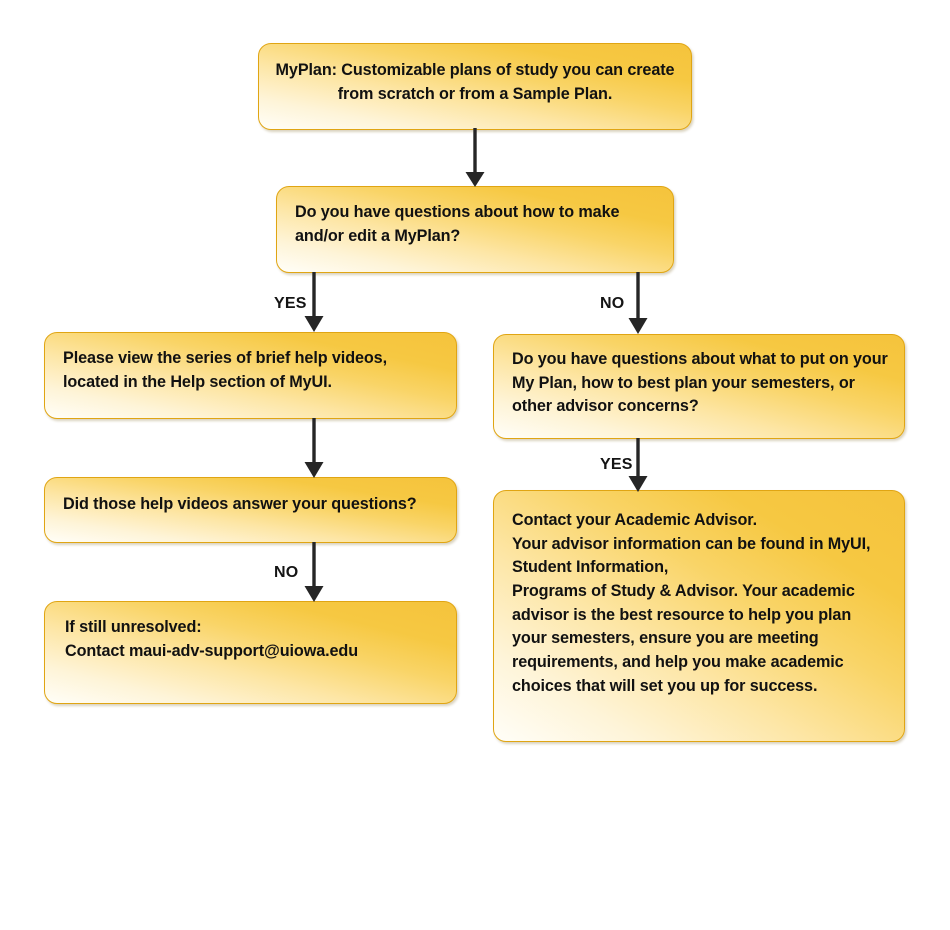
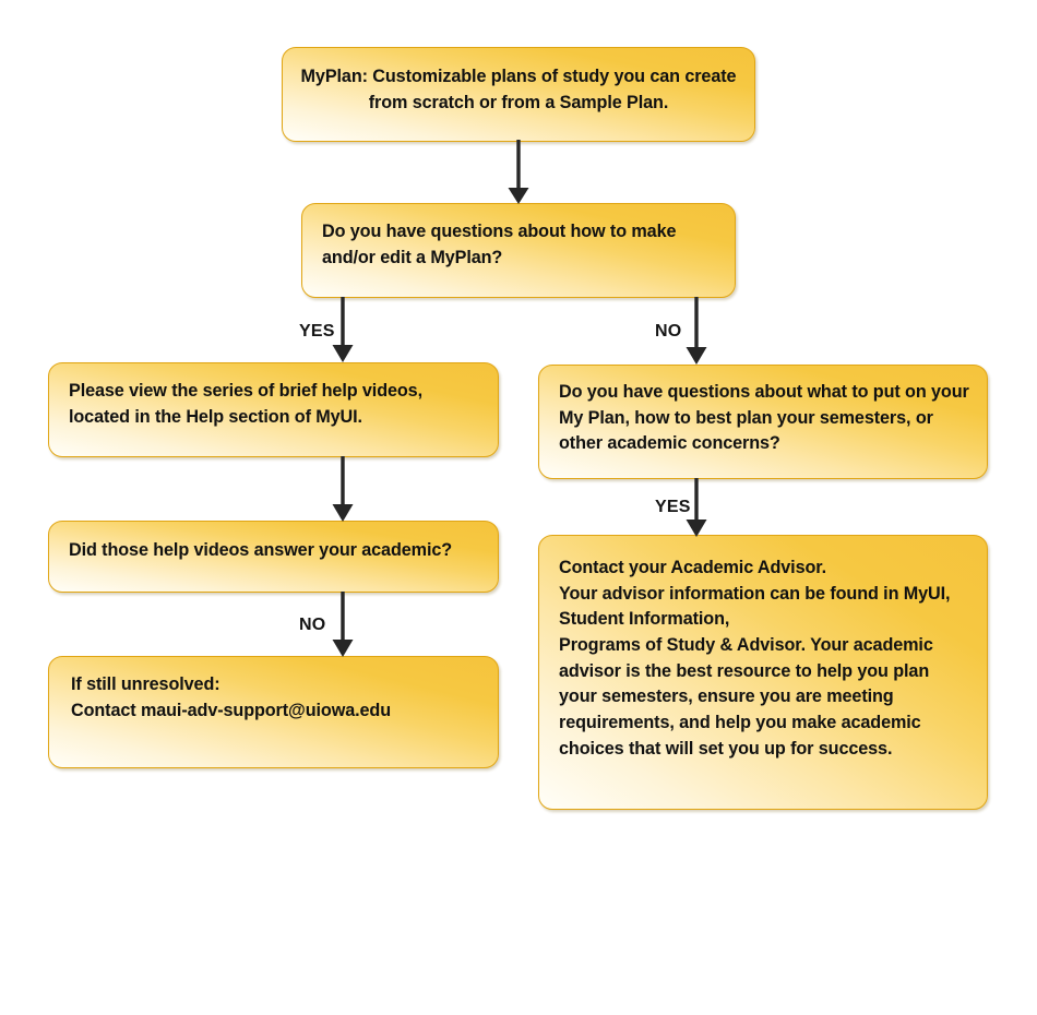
  MyPlan: Customizable plans of study you can create from scratch or from a Sample Plan.
  Do you have questions about how to make and/or edit a MyPlan?
  Please view the series of brief help videos, located in the Help section of MyUI.
- Did those help videos answer your questions?
+ Did those help videos answer your academic?
  If still unresolved:
  Contact maui-adv-support@uiowa.edu
- Do you have questions about what to put on your My Plan, how to best plan your semesters, or other advisor concerns?
+ Do you have questions about what to put on your My Plan, how to best plan your semesters, or other academic concerns?
  Contact your Academic Advisor.
  Your advisor information can be found in MyUI, Student Information,
  Programs of Study & Advisor. Your academic advisor is the best resource to help you plan your semesters, ensure you are meeting requirements, and help you make academic choices that will set you up for success.
  YES
  NO
  NO
  YES
